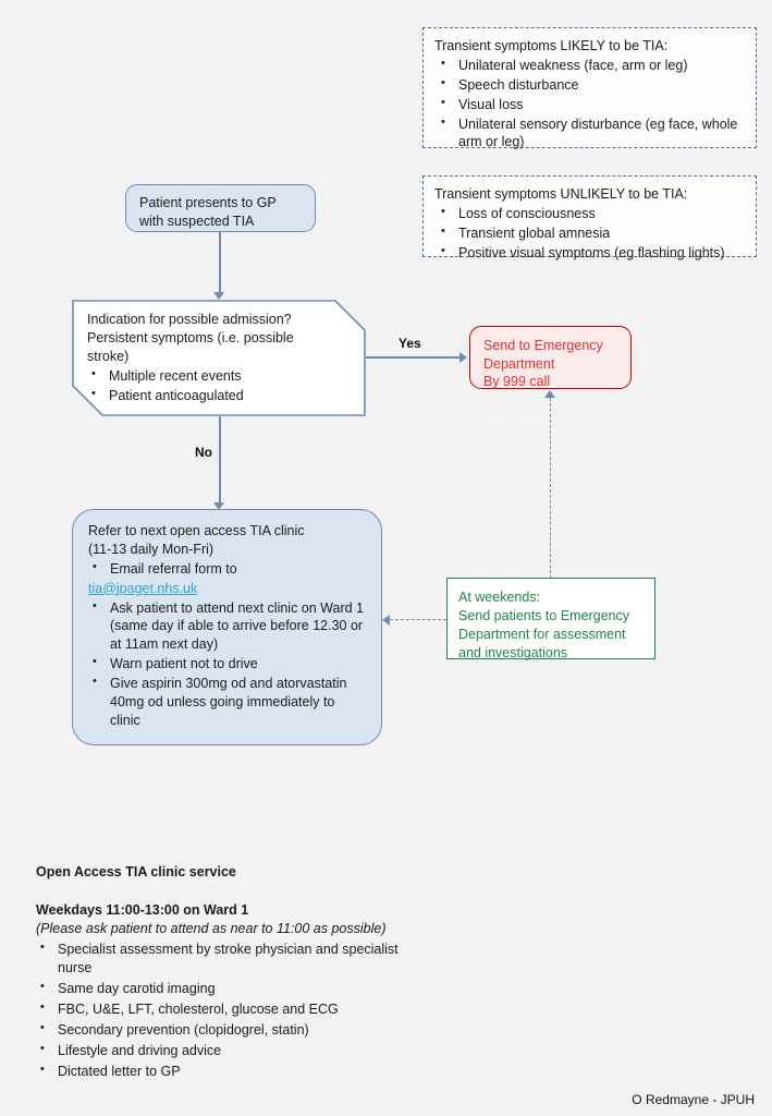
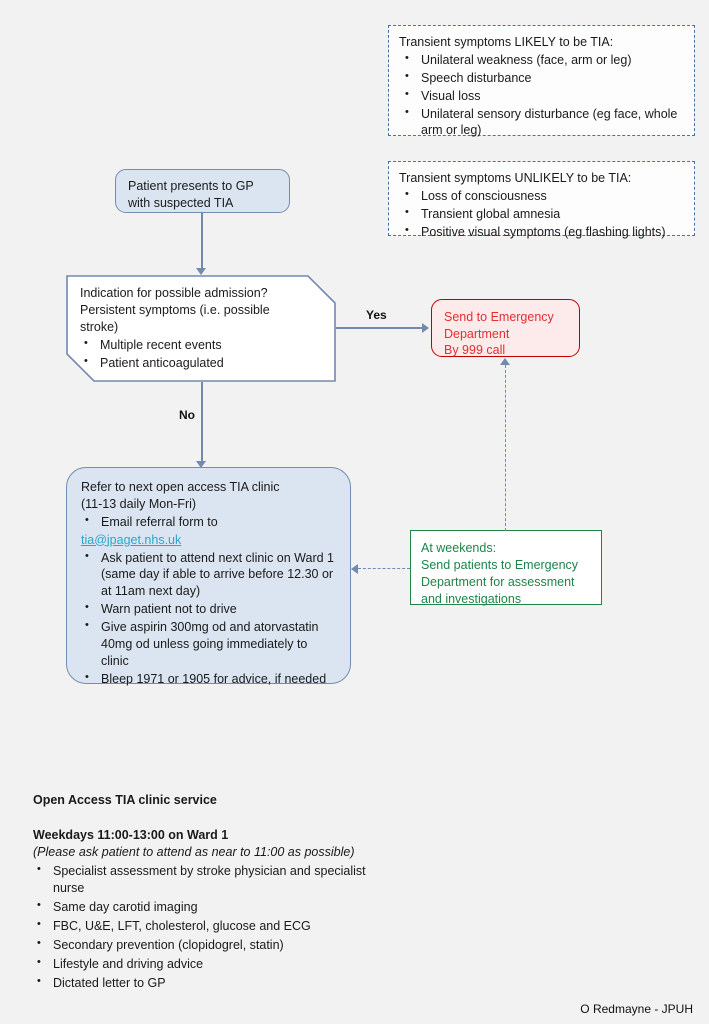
  Transient symptoms LIKELY to be TIA:
  Unilateral weakness (face, arm or leg)
  Speech disturbance
  Visual loss
  Unilateral sensory disturbance (eg face, whole arm or leg)
  Transient symptoms UNLIKELY to be TIA:
  Loss of consciousness
  Transient global amnesia
  Positive visual symptoms (eg flashing lights)
  Patient presents to GP
  with suspected TIA
  Indication for possible admission?
  Persistent symptoms (i.e. possible
  stroke)
  •
  Multiple recent events
  •
  Patient anticoagulated
  Yes
  No
  Send to Emergency
  Department
  By 999 call
  Refer to next open access TIA clinic
  (11-13 daily Mon-Fri)
  Email referral form to
  tia@jpaget.nhs.uk
  Ask patient to attend next clinic on Ward 1 (same day if able to arrive before 12.30 or at 11am next day)
  Warn patient not to drive
  Give aspirin 300mg od and atorvastatin 40mg od unless going immediately to clinic
+ Bleep 1971 or 1905 for advice, if needed
  At weekends:
  Send patients to Emergency
  Department for assessment
  and investigations
  Open Access TIA clinic service
  Weekdays 11:00-13:00 on Ward 1
  (Please ask patient to attend as near to 11:00 as possible)
  Specialist assessment by stroke physician and specialist nurse
  Same day carotid imaging
  FBC, U&E, LFT, cholesterol, glucose and ECG
  Secondary prevention (clopidogrel, statin)
  Lifestyle and driving advice
  Dictated letter to GP
  O Redmayne - JPUH
